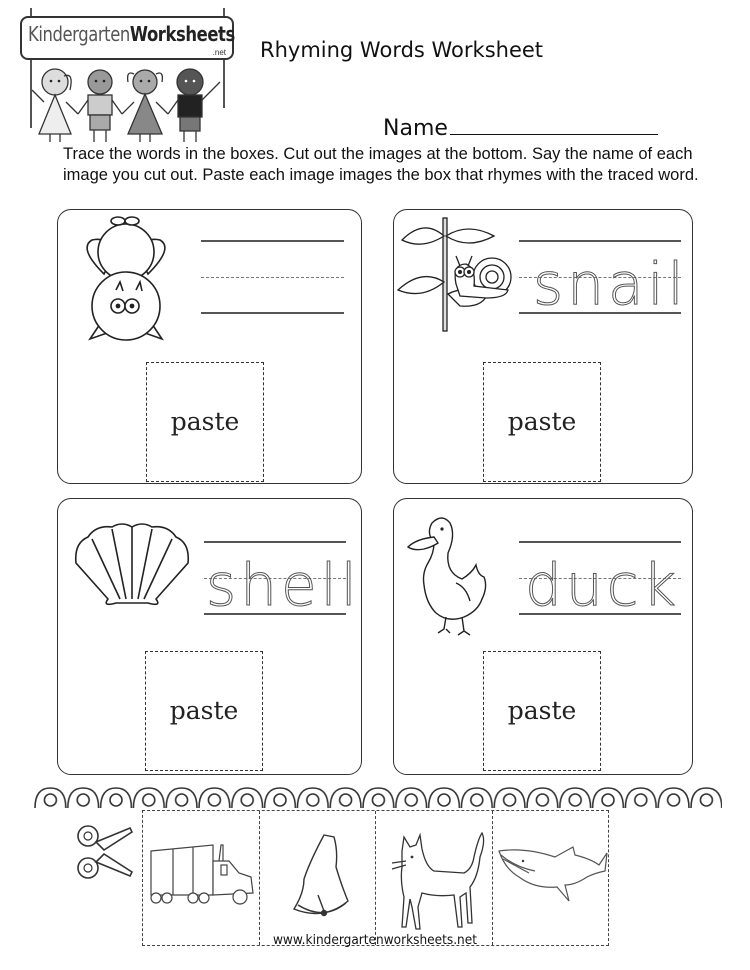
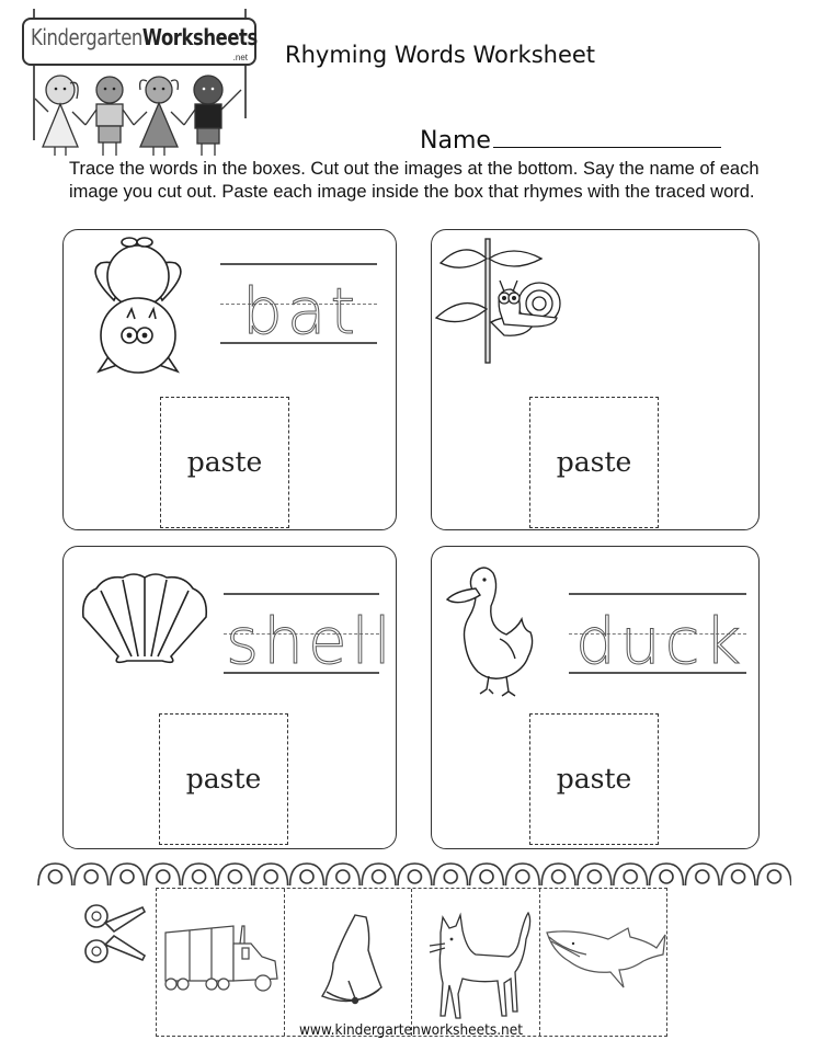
  KindergartenWorksheets
  .net
  Rhyming Words Worksheet
  Name
- Trace the words in the boxes. Cut out the images at the bottom. Say the name of each image you cut out. Paste each image images the box that rhymes with the traced word.
+ Trace the words in the boxes. Cut out the images at the bottom. Say the name of each image you cut out. Paste each image inside the box that rhymes with the traced word.
+ bat
  paste
- snail
  paste
  shell
  paste
  duck
  paste
  www.kindergartenworksheets.net
